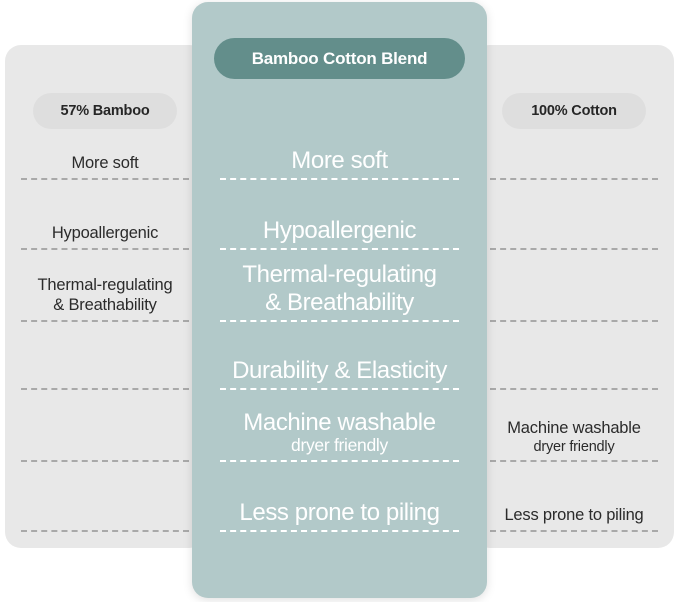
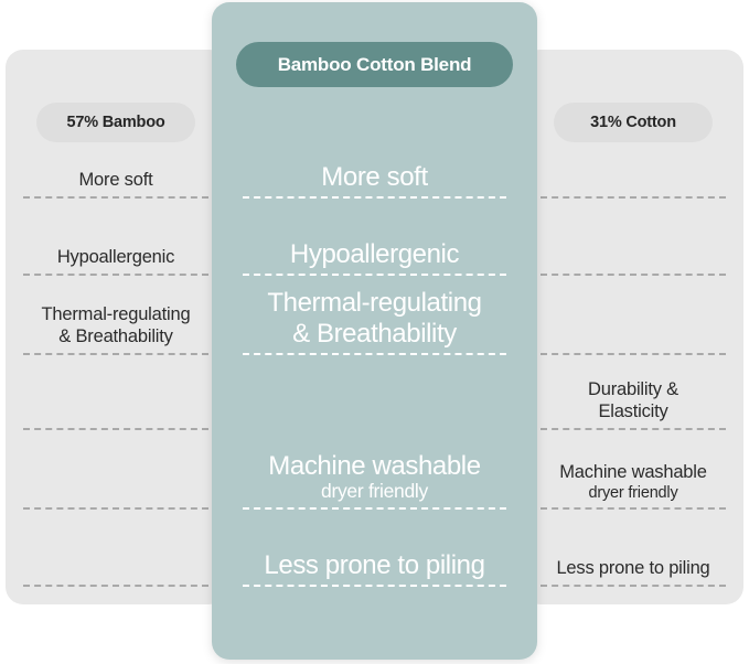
  57% Bamboo
  More soft
  Hypoallergenic
  Thermal-regulating
  & Breathability
- 100% Cotton
+ 31% Cotton
+ Durability &
+ Elasticity
  Machine washable
  dryer friendly
  Less prone to piling
  Bamboo Cotton Blend
  More soft
  Hypoallergenic
  Thermal-regulating
  & Breathability
- Durability & Elasticity
  Machine washable
  dryer friendly
  Less prone to piling
